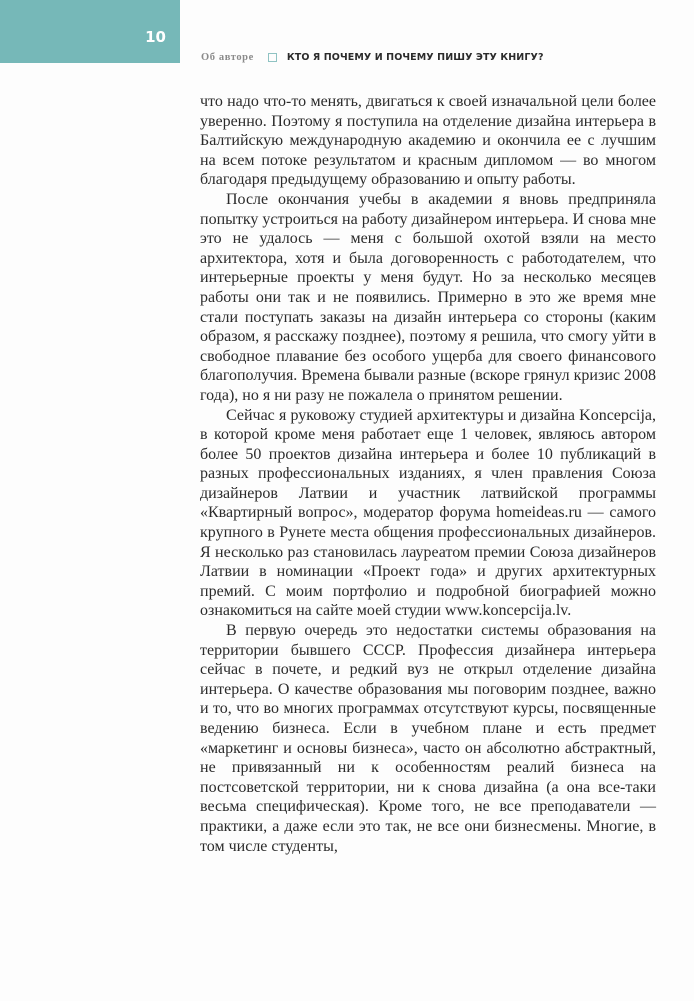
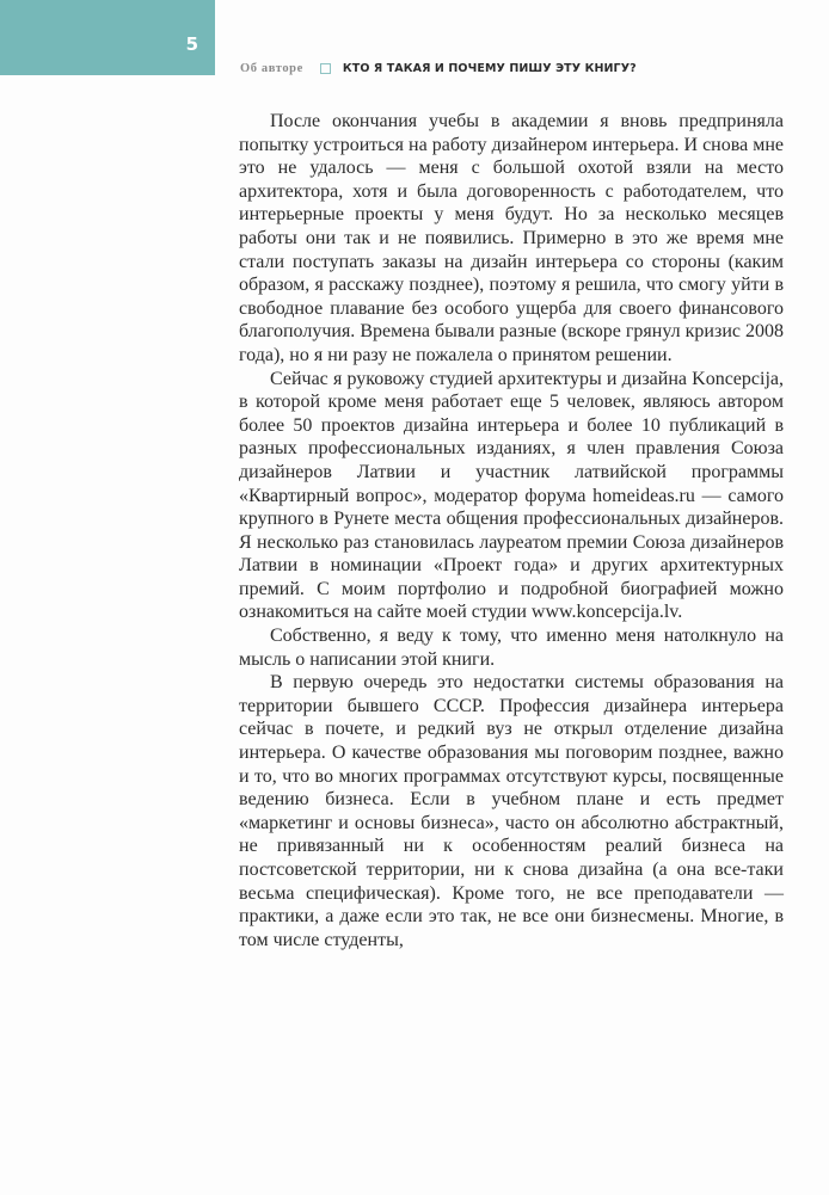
- 10
+ 5
  Об авторе
- КТО Я ПОЧЕМУ И ПОЧЕМУ ПИШУ ЭТУ КНИГУ?
+ КТО Я ТАКАЯ И ПОЧЕМУ ПИШУ ЭТУ КНИГУ?
- что надо что-то менять, двигаться к своей изначальной цели более уверенно. Поэтому я поступила на отделение дизайна интерьера в Балтийскую международную академию и окончила ее с лучшим на всем потоке результатом и красным дипломом — во многом благодаря предыдущему образованию и опыту работы.
  После окончания учебы в академии я вновь предприняла попытку устроиться на работу дизайнером интерьера. И снова мне это не удалось — меня с большой охотой взяли на место архитектора, хотя и была договоренность с работодателем, что интерьерные проекты у меня будут. Но за несколько месяцев работы они так и не появились. Примерно в это же время мне стали поступать заказы на дизайн интерьера со стороны (каким образом, я расскажу позднее), поэтому я решила, что смогу уйти в свободное плавание без особого ущерба для своего финансового благополучия. Времена бывали разные (вскоре грянул кризис 2008 года), но я ни разу не пожалела о принятом решении.
- Сейчас я руковожу студией архитектуры и дизайна Koncepcija, в которой кроме меня работает еще 1 человек, являюсь автором более 50 проектов дизайна интерьера и более 10 публикаций в разных профессиональных изданиях, я член правления Союза дизайнеров Латвии и участник латвийской программы «Квартирный вопрос», модератор форума homeideas.ru — самого крупного в Рунете места общения профессиональных дизайнеров. Я несколько раз становилась лауреатом премии Союза дизайнеров Латвии в номинации «Проект года» и других архитектурных премий. С моим портфолио и подробной биографией можно ознакомиться на сайте моей студии www.koncepcija.lv.
+ Сейчас я руковожу студией архитектуры и дизайна Koncepcija, в которой кроме меня работает еще 5 человек, являюсь автором более 50 проектов дизайна интерьера и более 10 публикаций в разных профессиональных изданиях, я член правления Союза дизайнеров Латвии и участник латвийской программы «Квартирный вопрос», модератор форума homeideas.ru — самого крупного в Рунете места общения профессиональных дизайнеров. Я несколько раз становилась лауреатом премии Союза дизайнеров Латвии в номинации «Проект года» и других архитектурных премий. С моим портфолио и подробной биографией можно ознакомиться на сайте моей студии www.koncepcija.lv.
+ Собственно, я веду к тому, что именно меня натолкнуло на мысль о написании этой книги.
  В первую очередь это недостатки системы образования на территории бывшего СССР. Профессия дизайнера интерьера сейчас в почете, и редкий вуз не открыл отделение дизайна интерьера. О качестве образования мы поговорим позднее, важно и то, что во многих программах отсутствуют курсы, посвященные ведению бизнеса. Если в учебном плане и есть предмет «маркетинг и основы бизнеса», часто он абсолютно абстрактный, не привязанный ни к особенностям реалий бизнеса на постсоветской территории, ни к снова дизайна (а она все-таки весьма специфическая). Кроме того, не все преподаватели — практики, а даже если это так, не все они бизнесмены. Многие, в том числе студенты,
